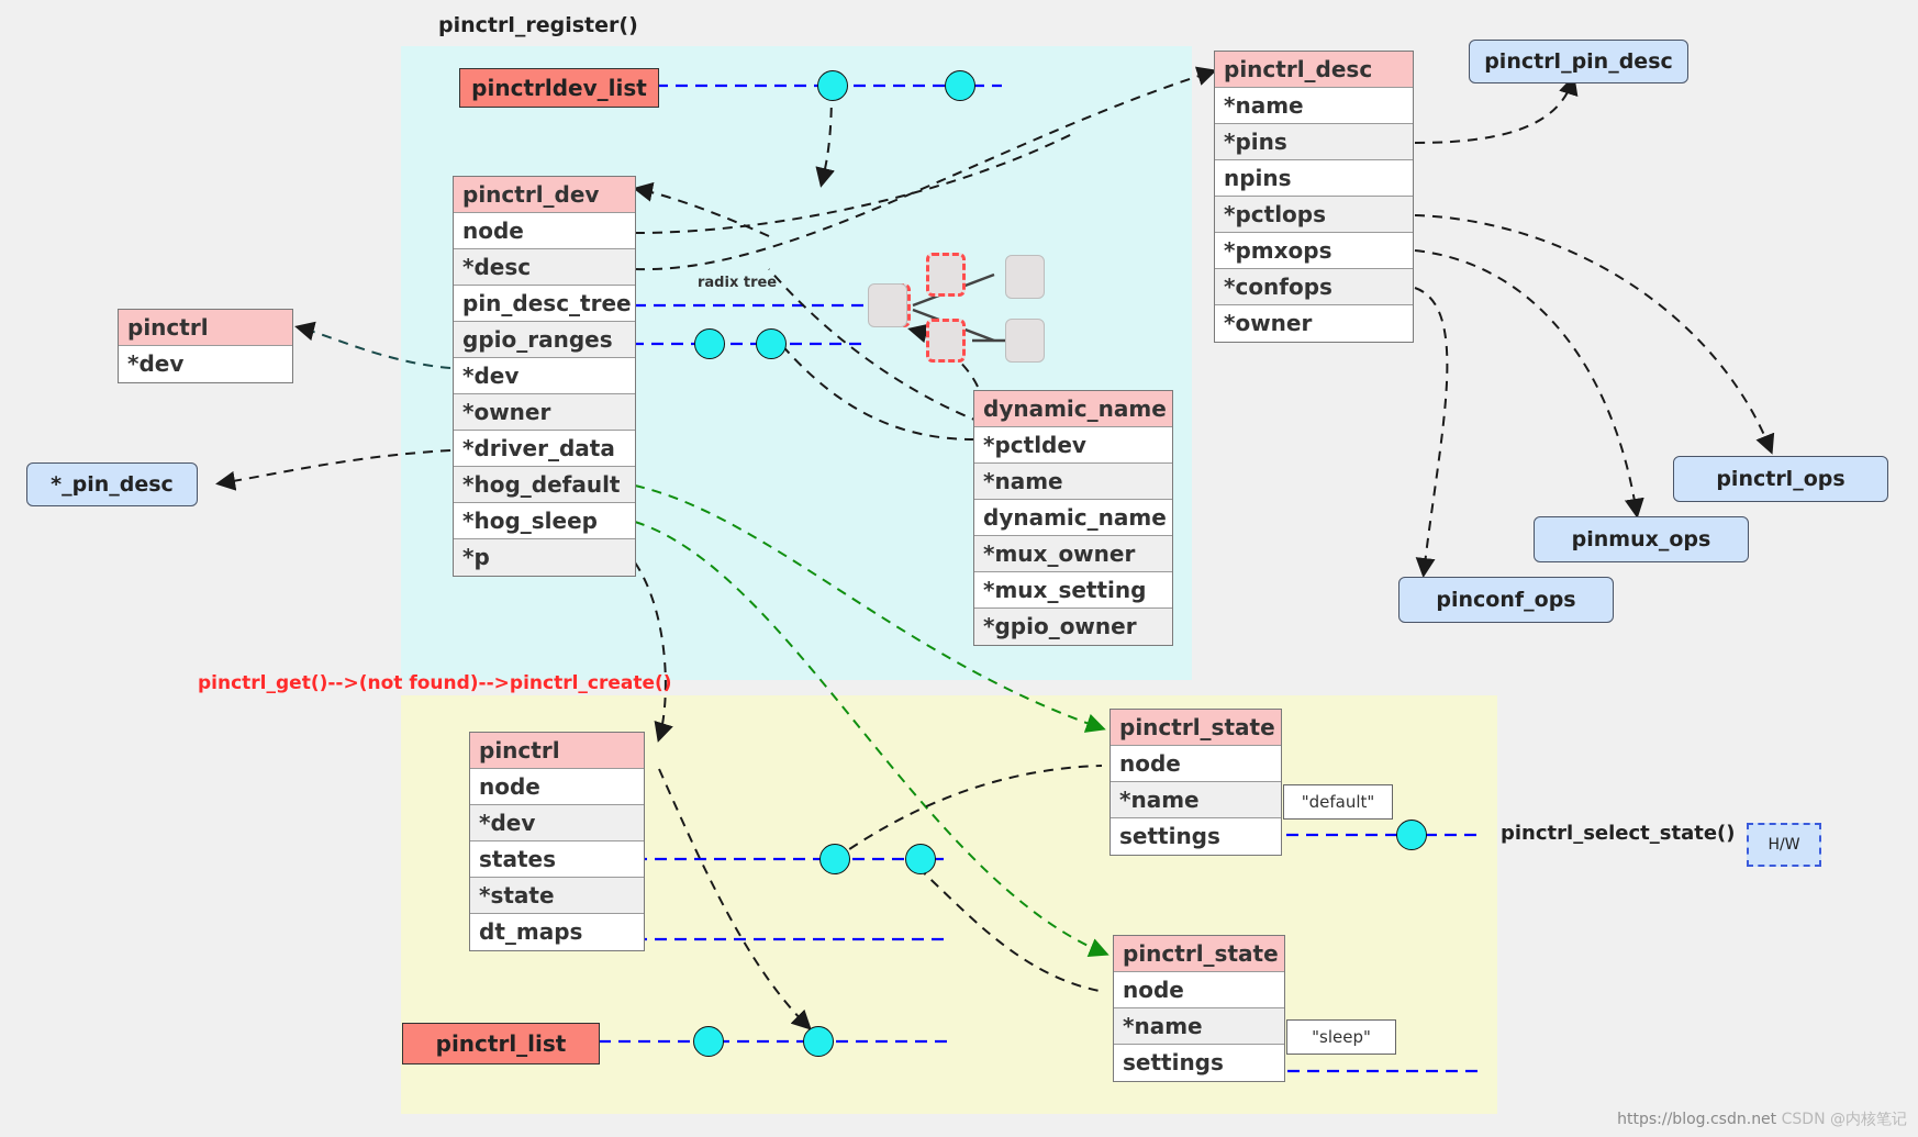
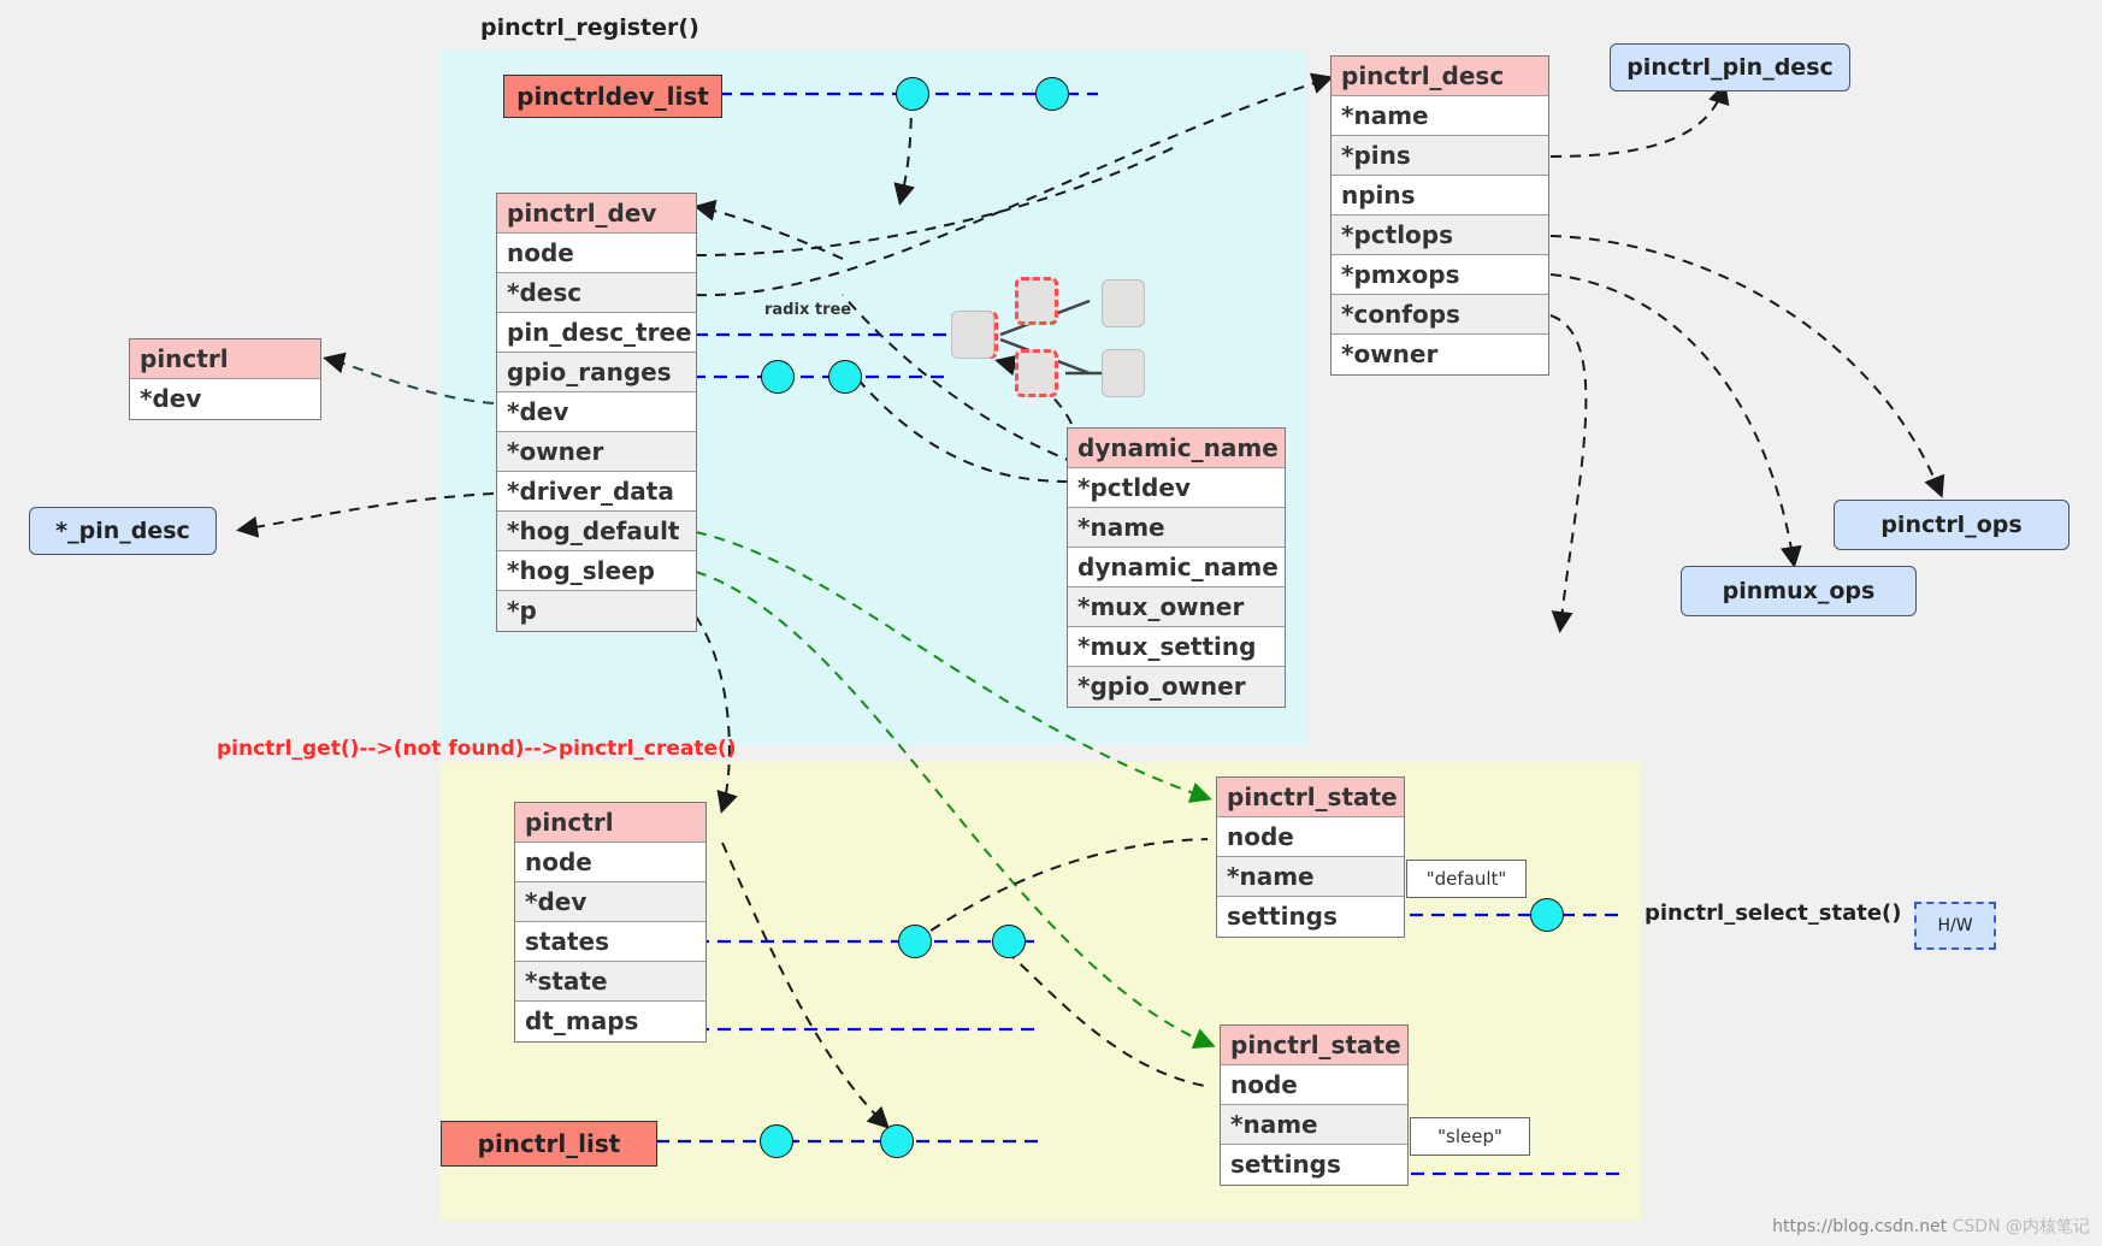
  pinctrl_register()
  radix tree
  pinctrl_get()-->(not found)-->pinctrl_create()
  pinctrl_select_state()
  pinctrldev_list
  pinctrl_list
  pinctrl_dev
  node
  *desc
  pin_desc_tree
  gpio_ranges
  *dev
  *owner
  *driver_data
  *hog_default
  *hog_sleep
  *p
  pinctrl
  *dev
  *_pin_desc
  pinctrl_desc
  *name
  *pins
  npins
  *pctlops
  *pmxops
  *confops
  *owner
  pinctrl_pin_desc
  pinctrl_ops
  pinmux_ops
- pinconf_ops
  dynamic_name
  *pctldev
  *name
  dynamic_name
  *mux_owner
  *mux_setting
  *gpio_owner
  pinctrl
  node
  *dev
  states
  *state
  dt_maps
  pinctrl_state
  node
  *name
  settings
  "default"
  pinctrl_state
  node
  *name
  settings
  "sleep"
  H/W
  https://blog.csdn.net CSDN @内核笔记
